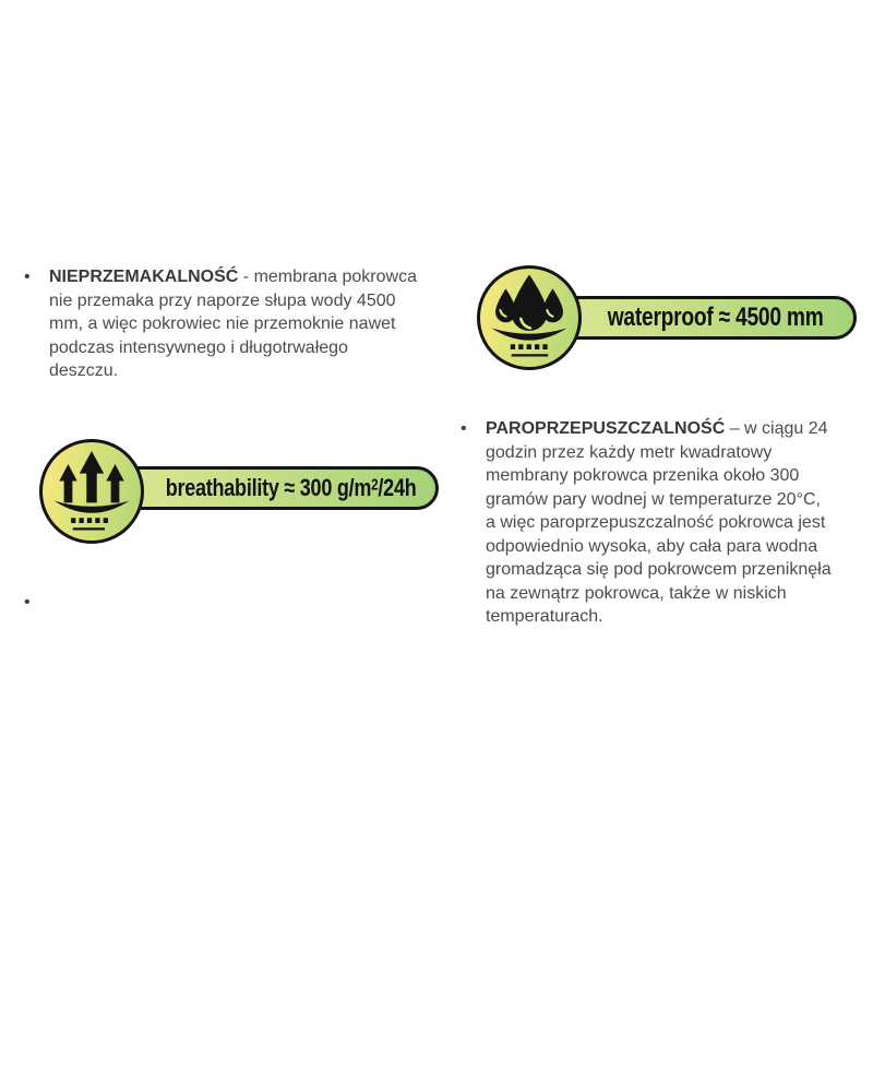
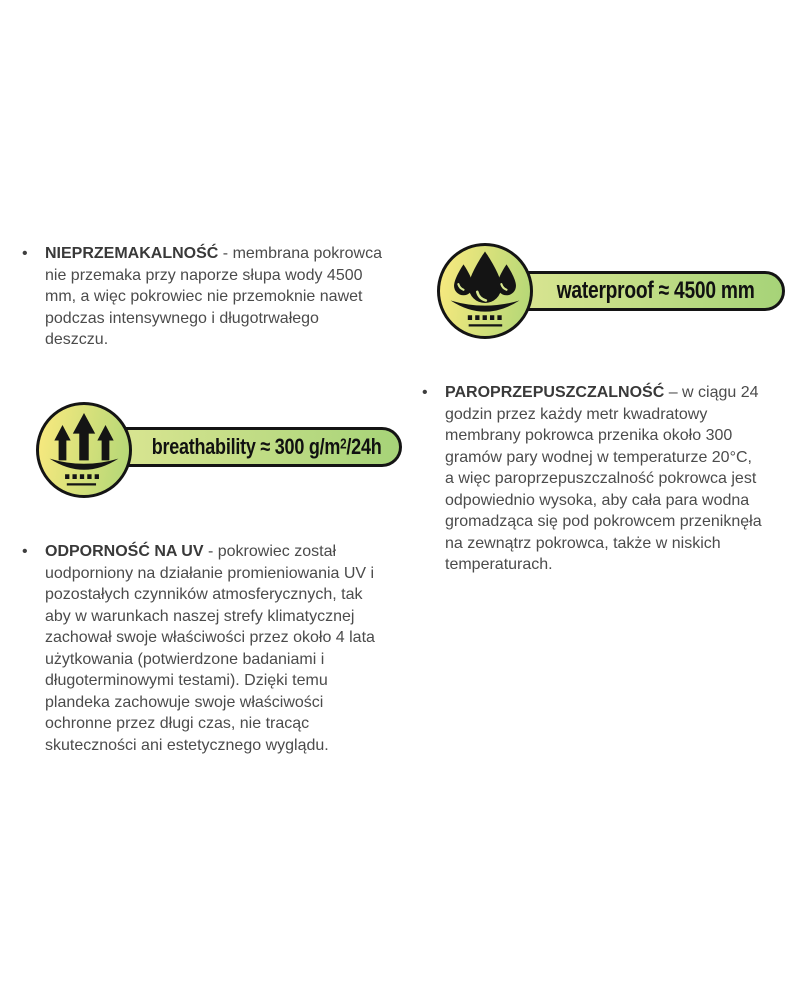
  •
  NIEPRZEMAKALNOŚĆ - membrana pokrowca
  nie przemaka przy naporze słupa wody 4500
  mm, a więc pokrowiec nie przemoknie nawet
  podczas intensywnego i długotrwałego
  deszczu.
  waterproof ≈ 4500 mm
  breathability ≈ 300 g/m2/24h
  •
  PAROPRZEPUSZCZALNOŚĆ – w ciągu 24
  godzin przez każdy metr kwadratowy
  membrany pokrowca przenika około 300
  gramów pary wodnej w temperaturze 20°C,
  a więc paroprzepuszczalność pokrowca jest
  odpowiednio wysoka, aby cała para wodna
  gromadząca się pod pokrowcem przeniknęła
  na zewnątrz pokrowca, także w niskich
  temperaturach.
  •
+ ODPORNOŚĆ NA UV - pokrowiec został
+ uodporniony na działanie promieniowania UV i
+ pozostałych czynników atmosferycznych, tak
+ aby w warunkach naszej strefy klimatycznej
+ zachował swoje właściwości przez około 4 lata
+ użytkowania (potwierdzone badaniami i
+ długoterminowymi testami). Dzięki temu
+ plandeka zachowuje swoje właściwości
+ ochronne przez długi czas, nie tracąc
+ skuteczności ani estetycznego wyglądu.
